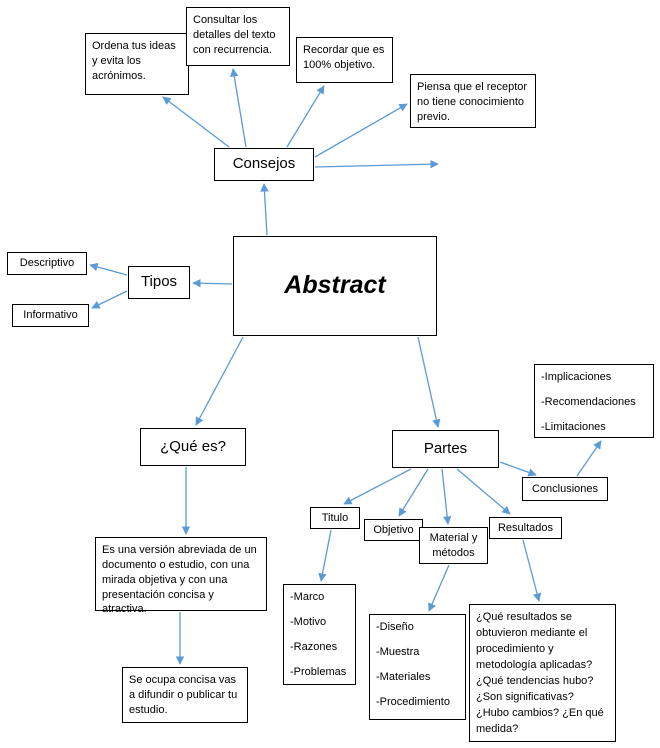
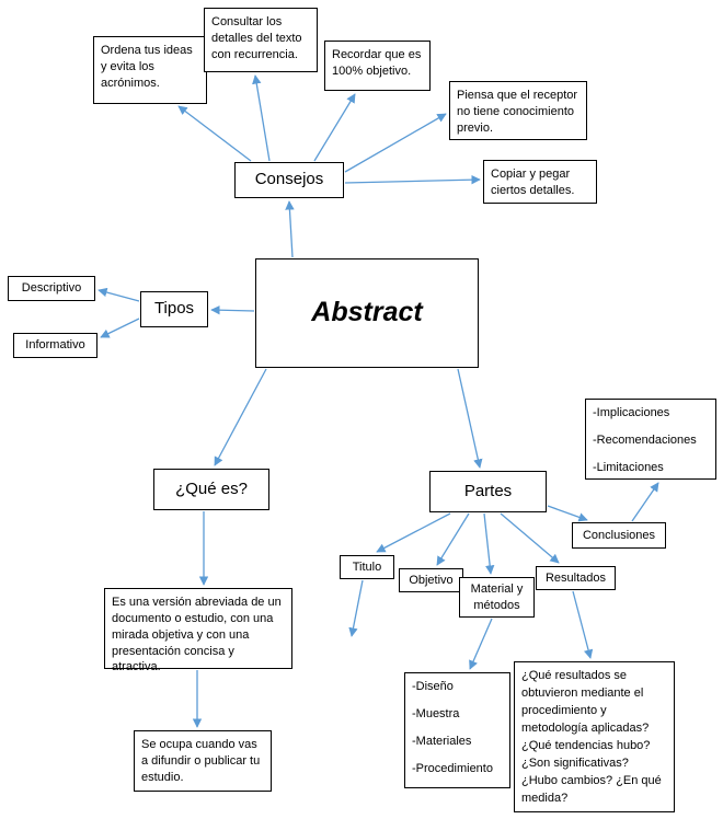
  Ordena tus ideas y evita los acrónimos.
  Consultar los detalles del texto con recurrencia.
  Recordar que es 100% objetivo.
  Piensa que el receptor no tiene conocimiento previo.
+ Copiar y pegar ciertos detalles.
  Consejos
  Abstract
  Tipos
  Descriptivo
  Informativo
  ¿Qué es?
  Partes
  -Implicaciones
  -Recomendaciones
  -Limitaciones
  Conclusiones
  Titulo
  Objetivo
  Material y métodos
  Resultados
  Es una versión abreviada de un documento o estudio, con una mirada objetiva y con una presentación concisa y atractiva.
- Se ocupa concisa vas a difundir o publicar tu estudio.
+ Se ocupa cuando vas a difundir o publicar tu estudio.
- -Marco
- -Motivo
- -Razones
- -Problemas
  -Diseño
  -Muestra
  -Materiales
  -Procedimiento
  ¿Qué resultados se obtuvieron mediante el procedimiento y metodología aplicadas? ¿Qué tendencias hubo? ¿Son significativas? ¿Hubo cambios? ¿En qué medida?
